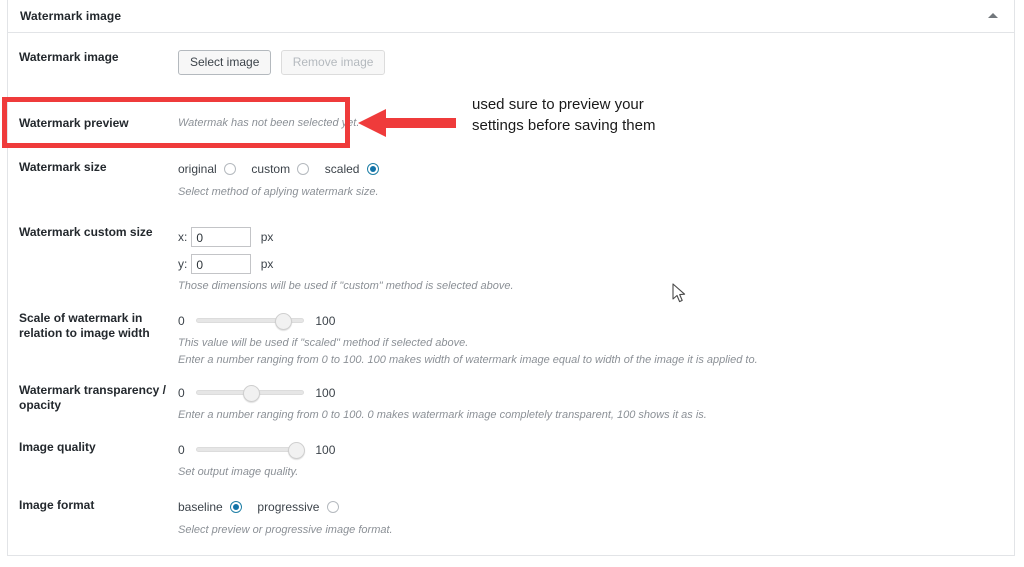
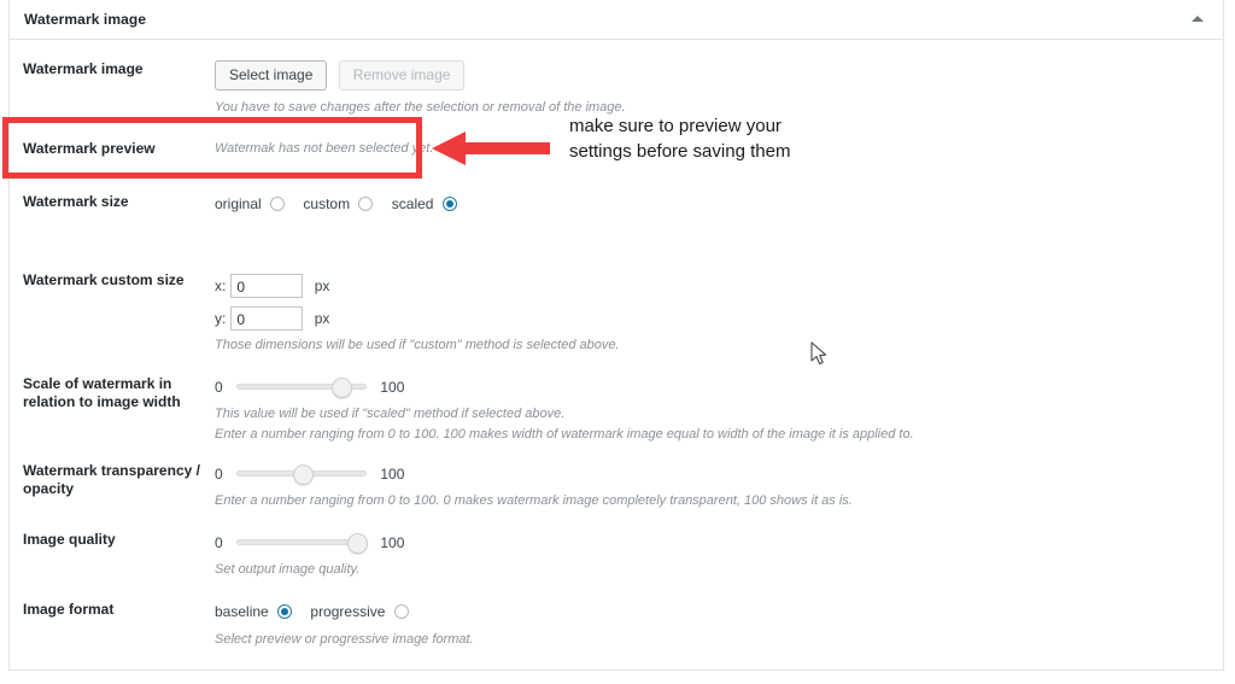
  Watermark image
  Watermark image
  Select image Remove image
+ You have to save changes after the selection or removal of the image.
  Watermark preview
  Watermak has not been selected yet.
  Watermark size
  original custom scaled
- Select method of aplying watermark size.
  Watermark custom size
  x: 0 px
  y: 0 px
  Those dimensions will be used if "custom" method is selected above.
  Scale of watermark in relation to image width
  0 100
  This value will be used if "scaled" method if selected above.
  Enter a number ranging from 0 to 100. 100 makes width of watermark image equal to width of the image it is applied to.
  Watermark transparency / opacity
  0 100
  Enter a number ranging from 0 to 100. 0 makes watermark image completely transparent, 100 shows it as is.
  Image quality
  0 100
  Set output image quality.
  Image format
  baseline progressive
  Select preview or progressive image format.
- used sure to preview your
+ make sure to preview your
  settings before saving them
